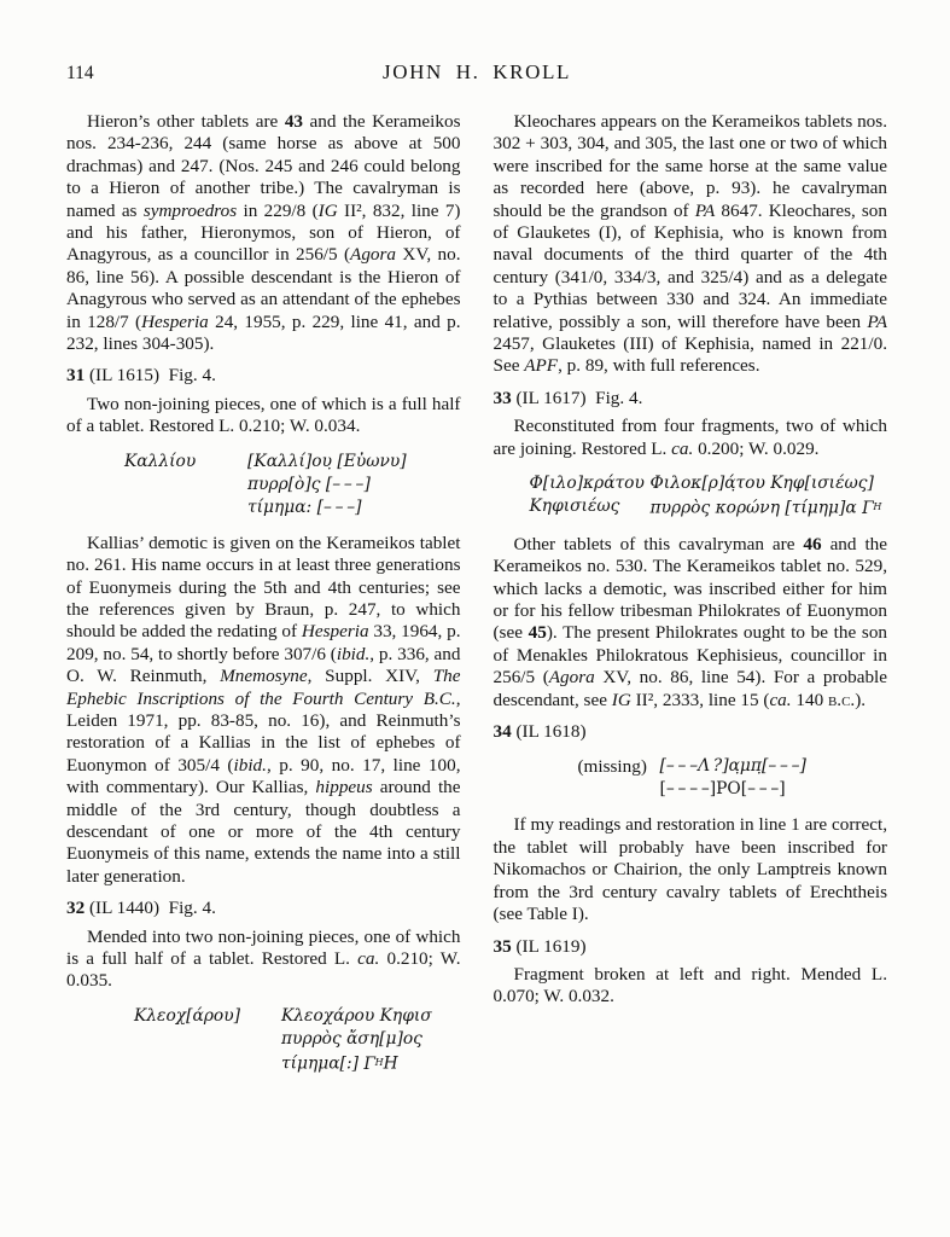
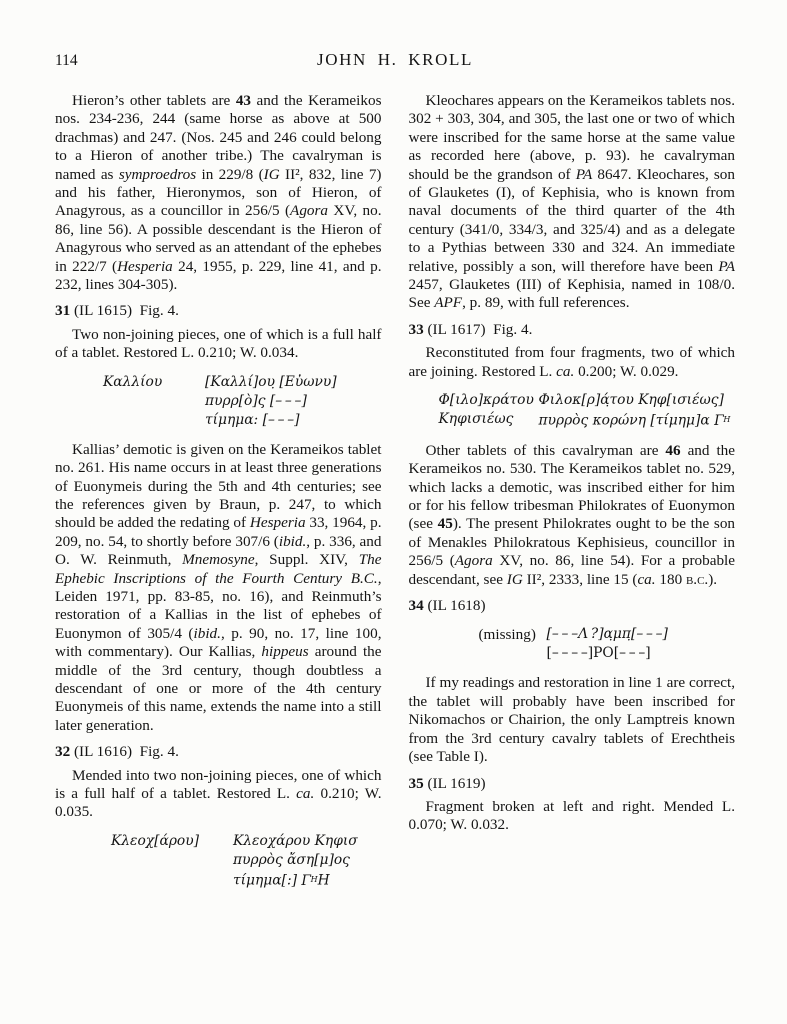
  114
  JOHN H. KROLL
- Hieron’s other tablets are 43 and the Kerameikos nos. 234-236, 244 (same horse as above at 500 drachmas) and 247. (Nos. 245 and 246 could belong to a Hieron of another tribe.) The cavalryman is named as symproedros in 229/8 (IG II², 832, line 7) and his father, Hieronymos, son of Hieron, of Anagyrous, as a councillor in 256/5 (Agora XV, no. 86, line 56). A possible descendant is the Hieron of Anagyrous who served as an attendant of the ephebes in 128/7 (Hesperia 24, 1955, p. 229, line 41, and p. 232, lines 304-305).
+ Hieron’s other tablets are 43 and the Kerameikos nos. 234-236, 244 (same horse as above at 500 drachmas) and 247. (Nos. 245 and 246 could belong to a Hieron of another tribe.) The cavalryman is named as symproedros in 229/8 (IG II², 832, line 7) and his father, Hieronymos, son of Hieron, of Anagyrous, as a councillor in 256/5 (Agora XV, no. 86, line 56). A possible descendant is the Hieron of Anagyrous who served as an attendant of the ephebes in 222/7 (Hesperia 24, 1955, p. 229, line 41, and p. 232, lines 304-305).
  31 (IL 1615) Fig. 4.
  Two non-joining pieces, one of which is a full half of a tablet. Restored L. 0.210; W. 0.034.
  Καλλίου
  [Καλλί]ου̣ [Εὐωνυ]
  πυρρ[ὸ]ς [– – –]
  τίμημα: [– – –]
  Kallias’ demotic is given on the Kerameikos tablet no. 261. His name occurs in at least three generations of Euonymeis during the 5th and 4th centuries; see the references given by Braun, p. 247, to which should be added the redating of Hesperia 33, 1964, p. 209, no. 54, to shortly before 307/6 (ibid., p. 336, and O. W. Reinmuth, Mnemosyne, Suppl. XIV, The Ephebic Inscriptions of the Fourth Century B.C., Leiden 1971, pp. 83-85, no. 16), and Reinmuth’s restoration of a Kallias in the list of ephebes of Euonymon of 305/4 (ibid., p. 90, no. 17, line 100, with commentary). Our Kallias, hippeus around the middle of the 3rd century, though doubtless a descendant of one or more of the 4th century Euonymeis of this name, extends the name into a still later generation.
- 32 (IL 1440) Fig. 4.
+ 32 (IL 1616) Fig. 4.
  Mended into two non-joining pieces, one of which is a full half of a tablet. Restored L. ca. 0.210; W. 0.035.
  Κλεοχ[άρου]
  Κλεοχάρου Κηφισ
  πυρρὸς ἄση[μ]ος
  τίμημα[:] ΓΗΗ
- Kleochares appears on the Kerameikos tablets nos. 302 + 303, 304, and 305, the last one or two of which were inscribed for the same horse at the same value as recorded here (above, p. 93). he cavalryman should be the grandson of PA 8647. Kleochares, son of Glauketes (I), of Kephisia, who is known from naval documents of the third quarter of the 4th century (341/0, 334/3, and 325/4) and as a delegate to a Pythias between 330 and 324. An immediate relative, possibly a son, will therefore have been PA 2457, Glauketes (III) of Kephisia, named in 221/0. See APF, p. 89, with full references.
+ Kleochares appears on the Kerameikos tablets nos. 302 + 303, 304, and 305, the last one or two of which were inscribed for the same horse at the same value as recorded here (above, p. 93). he cavalryman should be the grandson of PA 8647. Kleochares, son of Glauketes (I), of Kephisia, who is known from naval documents of the third quarter of the 4th century (341/0, 334/3, and 325/4) and as a delegate to a Pythias between 330 and 324. An immediate relative, possibly a son, will therefore have been PA 2457, Glauketes (III) of Kephisia, named in 108/0. See APF, p. 89, with full references.
  33 (IL 1617) Fig. 4.
  Reconstituted from four fragments, two of which are joining. Restored L. ca. 0.200; W. 0.029.
  Φ[ιλο]κράτου
  Φιλοκ[ρ]ά̣του Κηφ[ισιέως]
  Κηφισιέως
  πυρρὸς κορώνη [τίμημ]α ΓΗ
- Other tablets of this cavalryman are 46 and the Kerameikos no. 530. The Kerameikos tablet no. 529, which lacks a demotic, was inscribed either for him or for his fellow tribesman Philokrates of Euonymon (see 45). The present Philokrates ought to be the son of Menakles Philokratous Kephisieus, councillor in 256/5 (Agora XV, no. 86, line 54). For a probable descendant, see IG II², 2333, line 15 (ca. 140 b.c.).
+ Other tablets of this cavalryman are 46 and the Kerameikos no. 530. The Kerameikos tablet no. 529, which lacks a demotic, was inscribed either for him or for his fellow tribesman Philokrates of Euonymon (see 45). The present Philokrates ought to be the son of Menakles Philokratous Kephisieus, councillor in 256/5 (Agora XV, no. 86, line 54). For a probable descendant, see IG II², 2333, line 15 (ca. 180 b.c.).
  34 (IL 1618)
  (missing)
  [– – –Λ ?]α̣μπ̣[– – –]
  [– – – –]ΡΟ[– – –]
  If my readings and restoration in line 1 are correct, the tablet will probably have been inscribed for Nikomachos or Chairion, the only Lamptreis known from the 3rd century cavalry tablets of Erechtheis (see Table I).
  35 (IL 1619)
  Fragment broken at left and right. Mended L. 0.070; W. 0.032.
